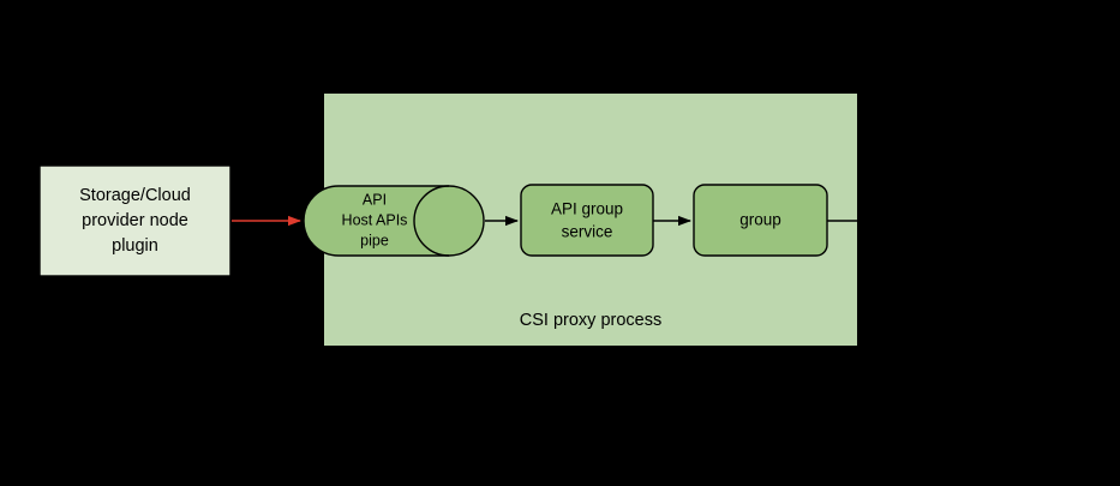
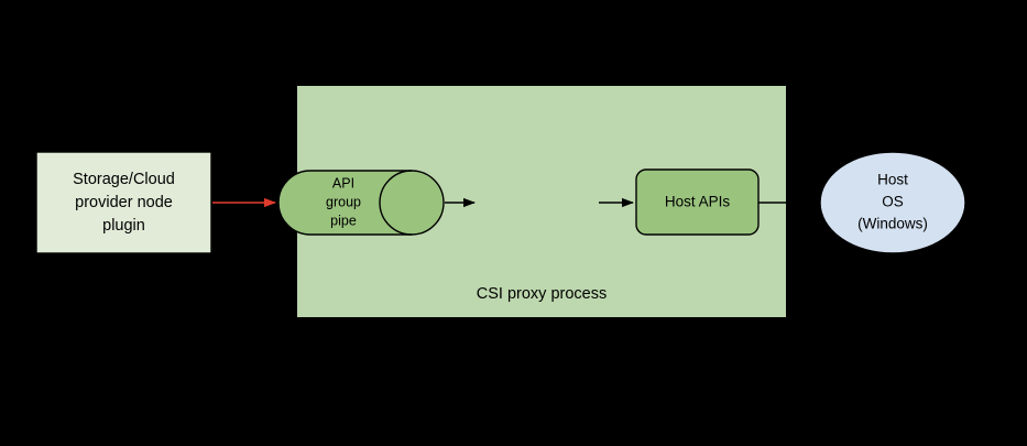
  CSI proxy process
  Storage/Cloud
  provider node
  plugin
  API
- Host APIs
+ group
  pipe
- API group
- service
- group
+ Host APIs
+ Host
+ OS
+ (Windows)
